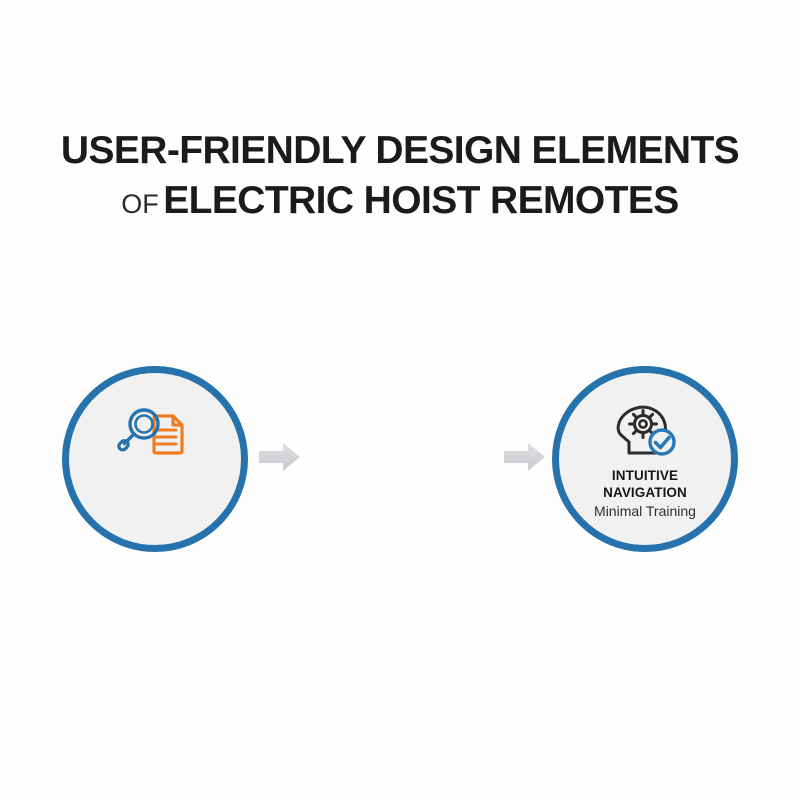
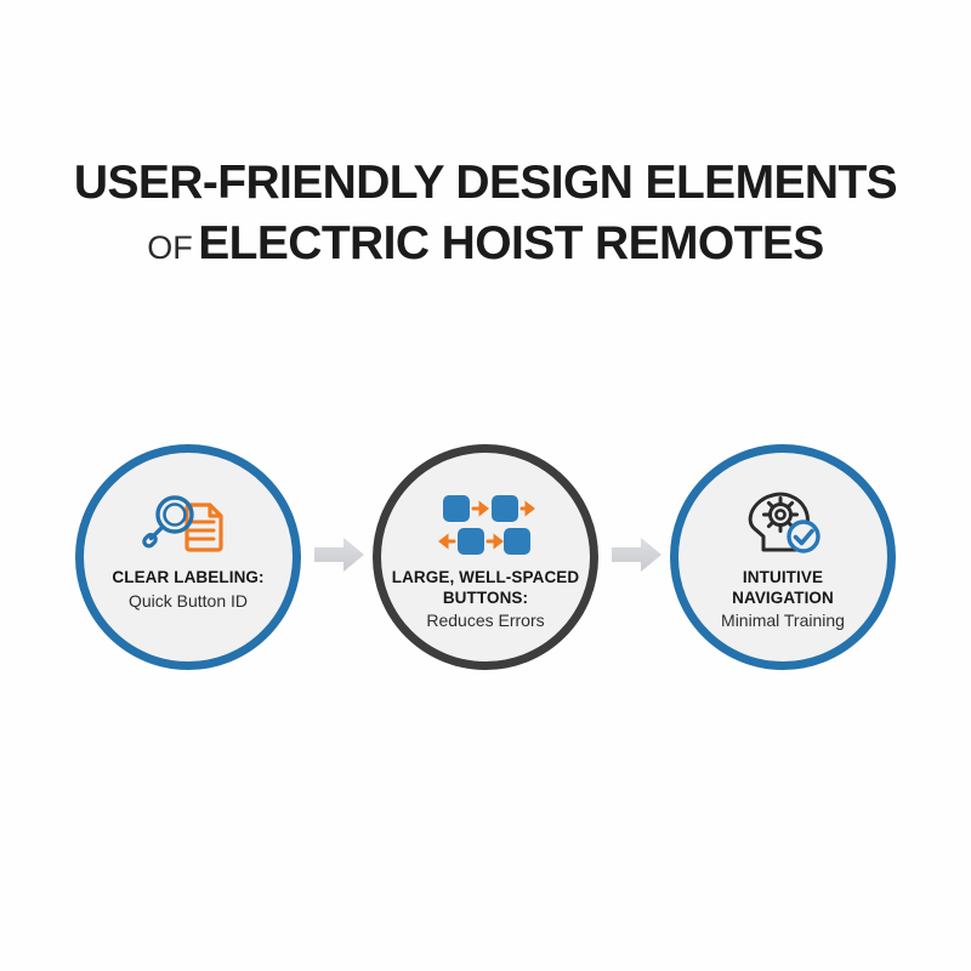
  USER-FRIENDLY DESIGN ELEMENTS
  OF ELECTRIC HOIST REMOTES
+ CLEAR LABELING:
+ Quick Button ID
+ LARGE, WELL-SPACED
+ BUTTONS:
+ Reduces Errors
  INTUITIVE
  NAVIGATION
  Minimal Training
